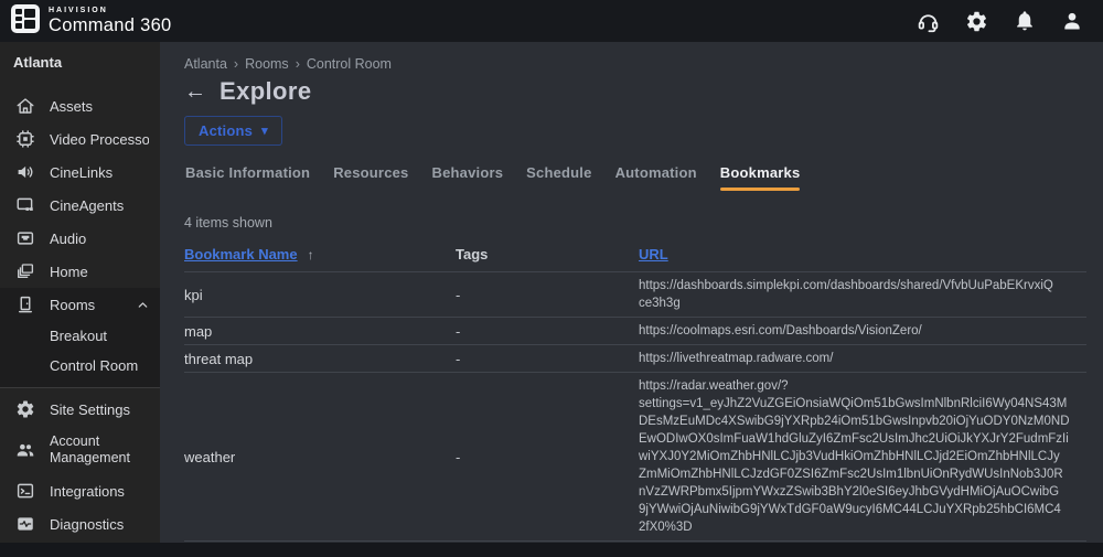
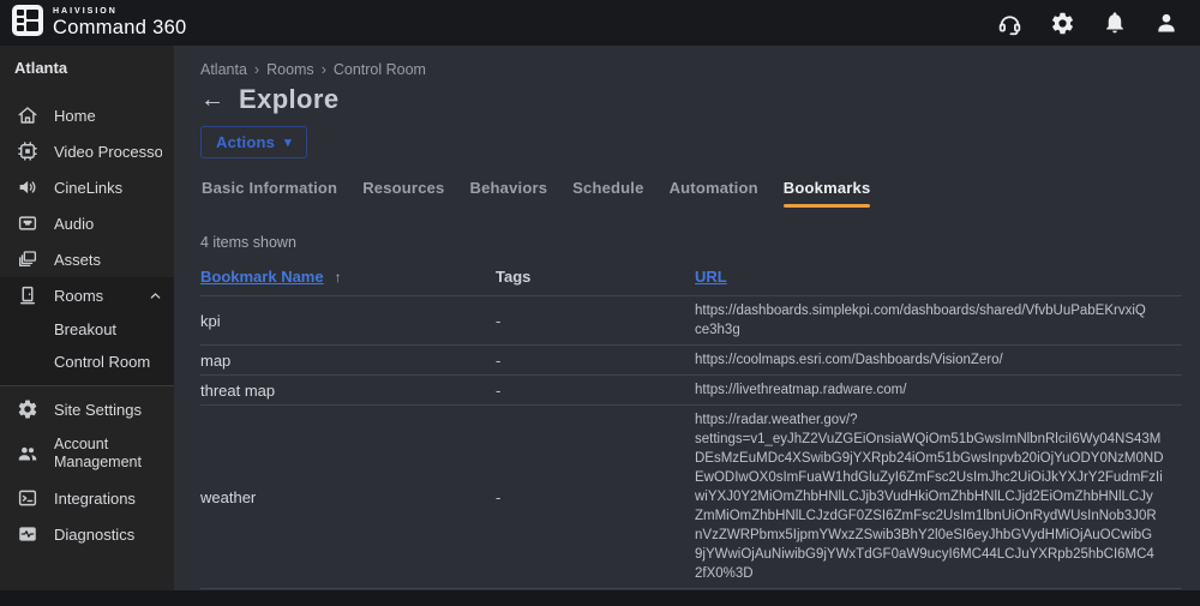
  Command 360
  Atlanta
- Assets
+ Home
  Video Processo
  CineLinks
- CineAgents
  Audio
- Home
+ Assets
  Rooms
  Breakout
  Control Room
  Site Settings
  Account Management
  Integrations
  Diagnostics
  Atlanta
  ›
  Rooms
  ›
  Control Room
  ←
  Explore
  Actions
  ▾
  Basic Information
  Resources
  Behaviors
  Schedule
  Automation
  Bookmarks
  4 items shown
  Bookmark Name
  ↑
  Tags
  URL
  kpi
  -
  https://dashboards.simplekpi.com/dashboards/shared/VfvbUuPabEKrvxiQ
  ce3h3g
  map
  -
  https://coolmaps.esri.com/Dashboards/VisionZero/
  threat map
  -
  https://livethreatmap.radware.com/
  weather
  -
  https://radar.weather.gov/?
  settings=v1_eyJhZ2VuZGEiOnsiaWQiOm51bGwsImNlbnRlciI6Wy04NS43M
  DEsMzEuMDc4XSwibG9jYXRpb24iOm51bGwsInpvb20iOjYuODY0NzM0ND
  EwODIwOX0sImFuaW1hdGluZyI6ZmFsc2UsImJhc2UiOiJkYXJrY2FudmFzIi
  wiYXJ0Y2MiOmZhbHNlLCJjb3VudHkiOmZhbHNlLCJjd2EiOmZhbHNlLCJy
  ZmMiOmZhbHNlLCJzdGF0ZSI6ZmFsc2UsIm1lbnUiOnRydWUsInNob3J0R
  nVzZWRPbmx5IjpmYWxzZSwib3BhY2l0eSI6eyJhbGVydHMiOjAuOCwibG
  9jYWwiOjAuNiwibG9jYWxTdGF0aW9ucyI6MC44LCJuYXRpb25hbCI6MC4
  2fX0%3D
